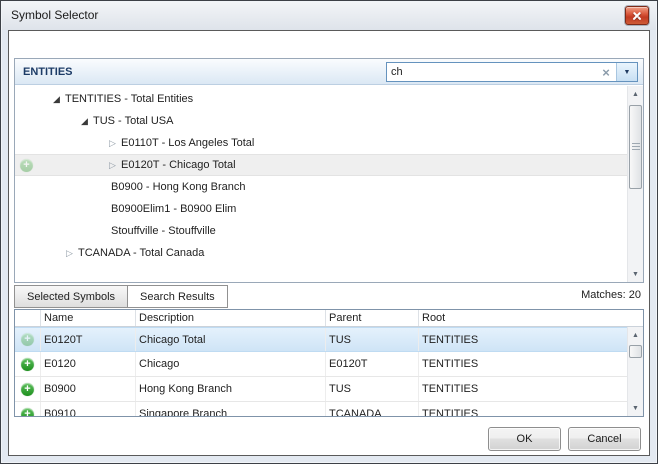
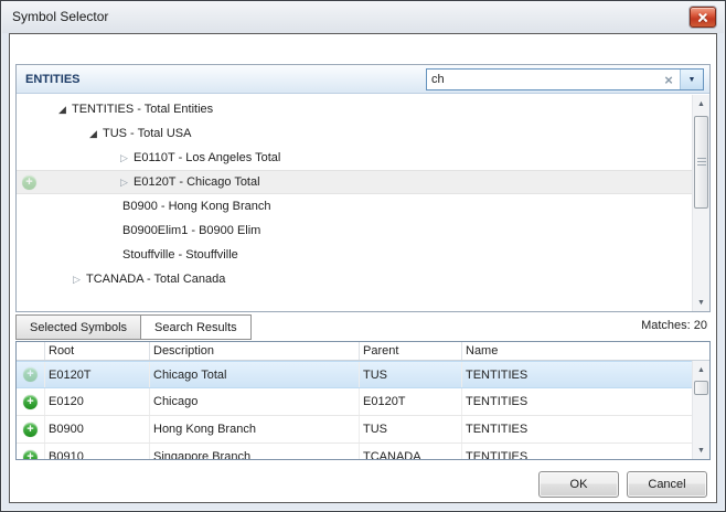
  Symbol Selector
  ENTITIES
  ch
  ×
  ◢ TENTITIES - Total Entities
  ◢ TUS - Total USA
  ▷ E0110T - Los Angeles Total
  +
  ▷ E0120T - Chicago Total
  B0900 - Hong Kong Branch
  B0900Elim1 - B0900 Elim
  Stouffville - Stouffville
  ▷ TCANADA - Total Canada
  Selected Symbols
  Search Results
  Matches: 20
- Name
+ Root
  Description
  Parent
- Root
+ Name
  +
  E0120T
  Chicago Total
  TUS
  TENTITIES
  +
  E0120
  Chicago
  E0120T
  TENTITIES
  +
  B0900
  Hong Kong Branch
  TUS
  TENTITIES
  +
  B0910
  Singapore Branch
  TCANADA
  TENTITIES
  OK
  Cancel
